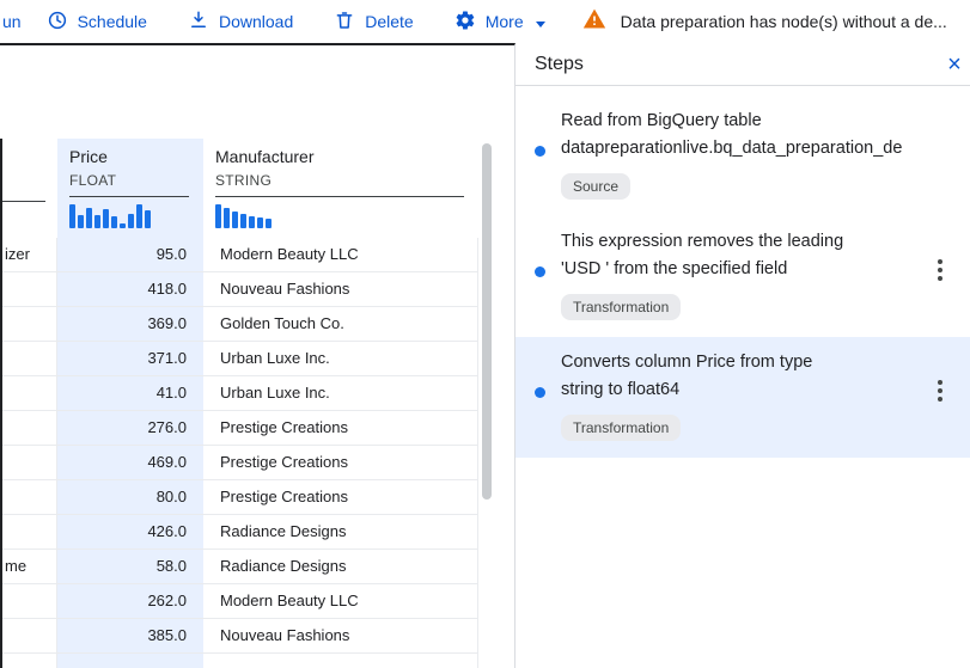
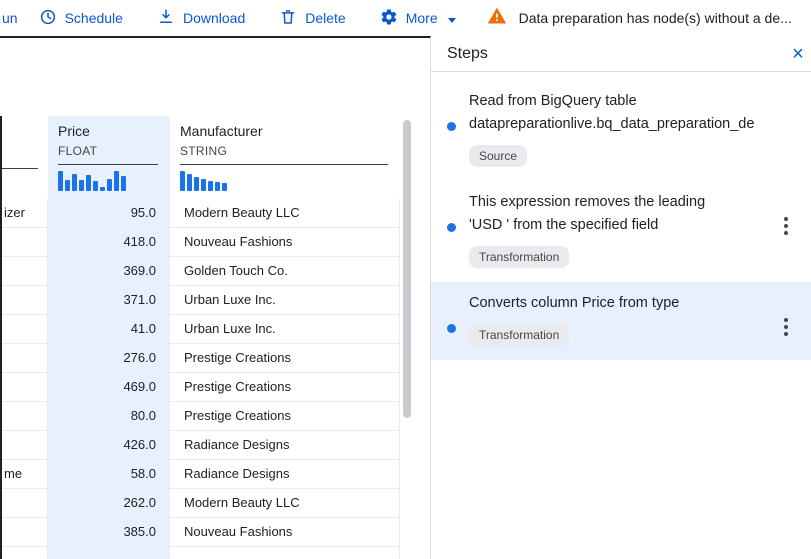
  un
  Schedule
  Download
  Delete
  More
  Data preparation has node(s) without a de...
  Price
  FLOAT
  Manufacturer
  STRING
  izer
  95.0
  Modern Beauty LLC
  418.0
  Nouveau Fashions
  369.0
  Golden Touch Co.
  371.0
  Urban Luxe Inc.
  41.0
  Urban Luxe Inc.
  276.0
  Prestige Creations
  469.0
  Prestige Creations
  80.0
  Prestige Creations
  426.0
  Radiance Designs
  me
  58.0
  Radiance Designs
  262.0
  Modern Beauty LLC
  385.0
  Nouveau Fashions
  Steps
  ×
  Read from BigQuery table
  datapreparationlive.bq_data_preparation_de
  Source
  This expression removes the leading
  'USD ' from the specified field
  Transformation
  Converts column Price from type
- string to float64
  Transformation
